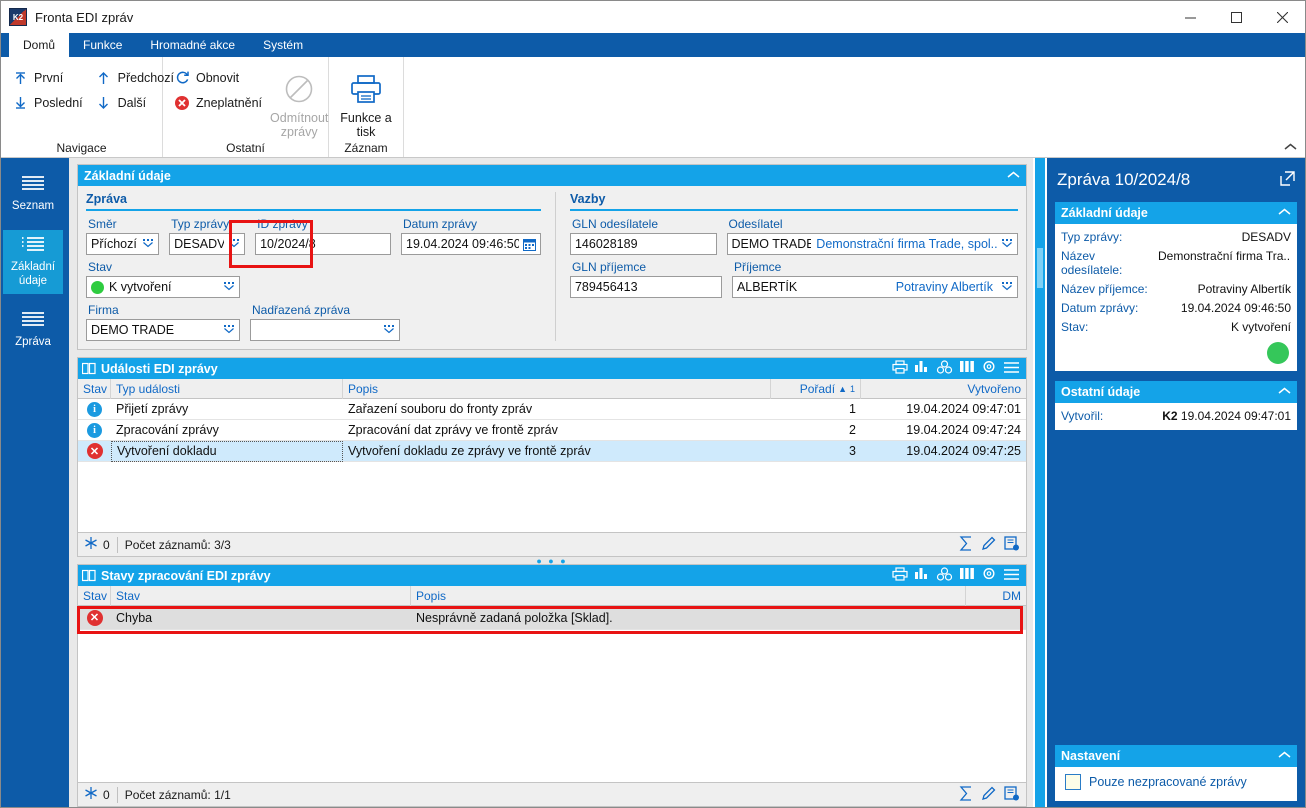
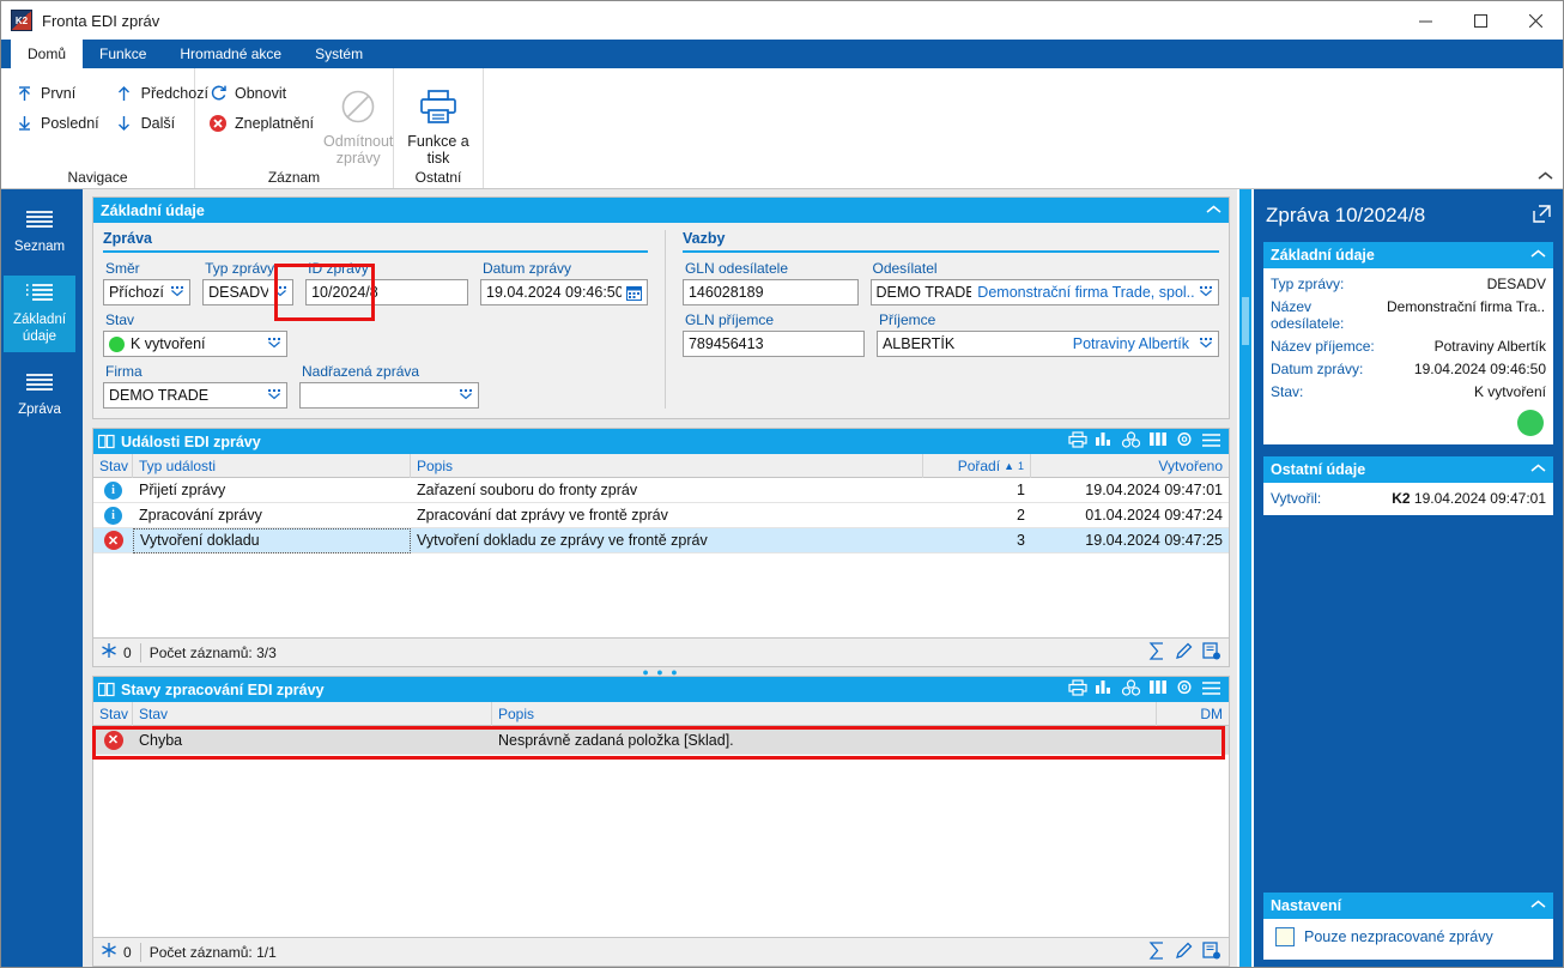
  Fronta EDI zpráv
  Domů
  Funkce
  Hromadné akce
  Systém
  První
  Poslední
  Předchozí
  Další
  Navigace
  Obnovit
  Zneplatnění
  Odmítnout
  zprávy
- Ostatní
+ Záznam
  Funkce a
  tisk
- Záznam
+ Ostatní
  Seznam
  Základní
  údaje
  Zpráva
  Základní údaje
  Zpráva
  Směr
  Příchozí
  Typ zprávy
  DESADV
  ID zprávy
  10/2024/8
  Datum zprávy
  19.04.2024 09:46:50
  Stav
  K vytvoření
  Firma
  DEMO TRADE
  Nadřazená zpráva
  Vazby
  GLN odesílatele
  146028189
  Odesílatel
  DEMO TRADE
  Demonstrační firma Trade, spol..
  GLN příjemce
  789456413
  Příjemce
  ALBERTÍK
  Potraviny Albertík
  Události EDI zprávy
  Stav
  Typ události
  Popis
  Pořadí
  ▲
  1
  Vytvořeno
  i
  Přijetí zprávy
  Zařazení souboru do fronty zpráv
  1
  19.04.2024 09:47:01
  i
  Zpracování zprávy
  Zpracování dat zprávy ve frontě zpráv
  2
- 19.04.2024 09:47:24
+ 01.04.2024 09:47:24
  ✕
  Vytvoření dokladu
  Vytvoření dokladu ze zprávy ve frontě zpráv
  3
  19.04.2024 09:47:25
  0
  Počet záznamů: 3/3
  ● ● ●
  Stavy zpracování EDI zprávy
  Stav
  Stav
  Popis
  DM
  ✕
  Chyba
  Nesprávně zadaná položka [Sklad].
  0
  Počet záznamů: 1/1
  Zpráva 10/2024/8
  Základní údaje
  Typ zprávy:
  DESADV
  Název odesílatele:
  Demonstrační firma Tra..
  Název příjemce:
  Potraviny Albertík
  Datum zprávy:
  19.04.2024 09:46:50
  Stav:
  K vytvoření
  Ostatní údaje
  Vytvořil:
  K2 19.04.2024 09:47:01
  Nastavení
  Pouze nezpracované zprávy
